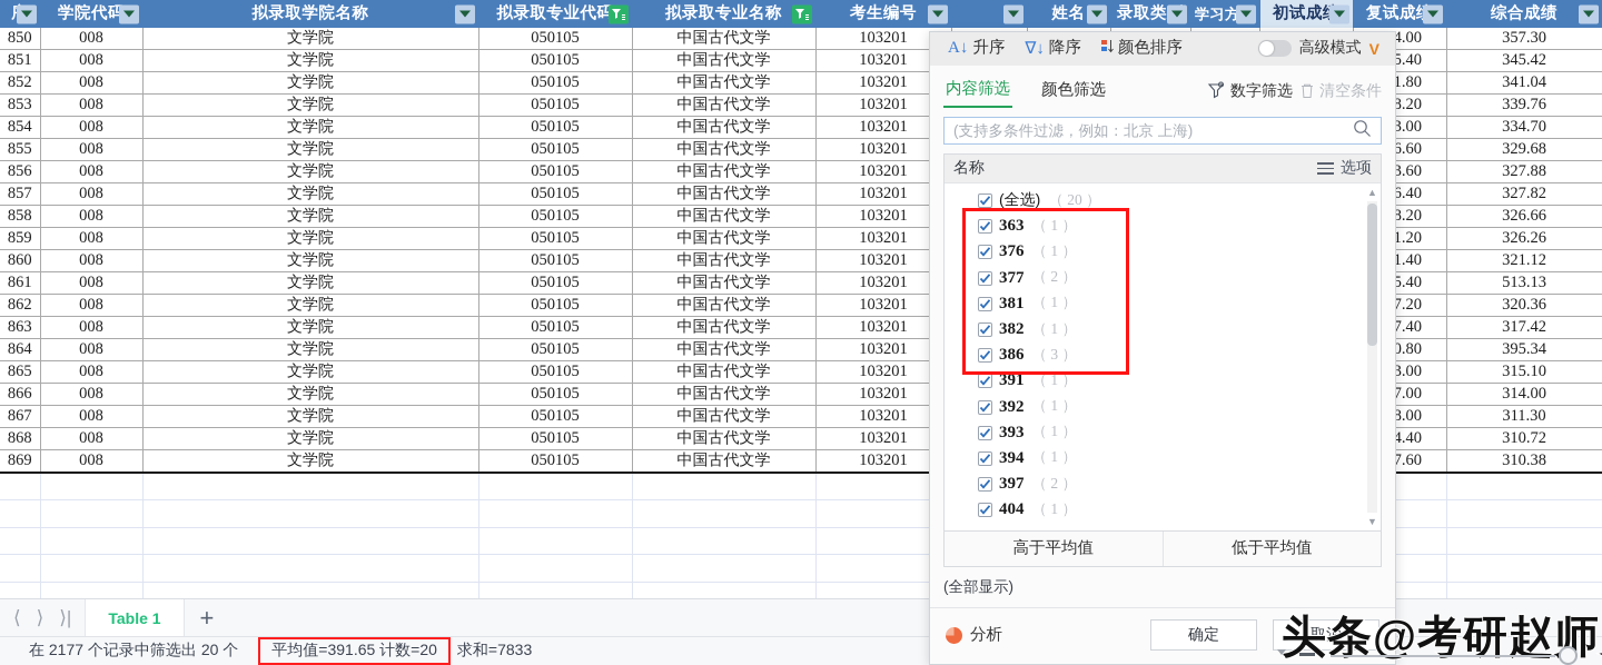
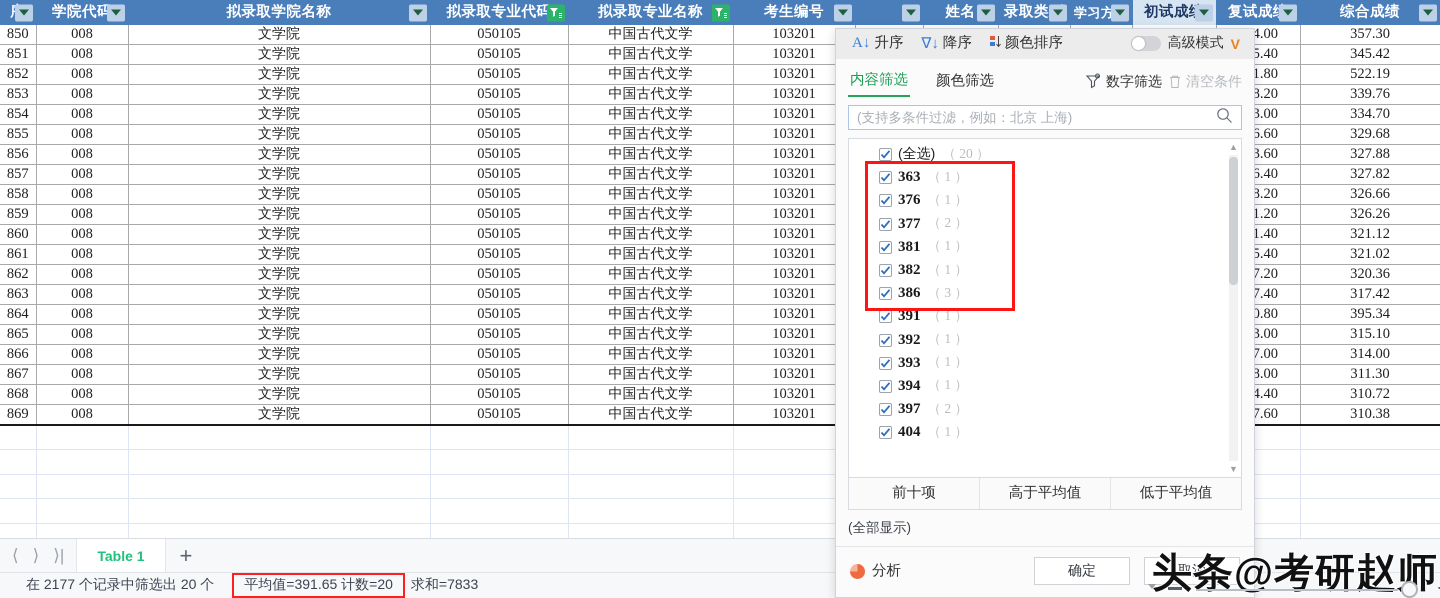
  	学院代码	拟录取学院名称	拟录取专业代码	拟录取专业名称	考生编号		姓名	录取类	学习方	初试成	复试成	综合成绩
  850	008	文学院	050105	中国古代文学	103201						4.00	357.30
  851	008	文学院	050105	中国古代文学	103201						5.40	345.42
- 852	008	文学院	050105	中国古代文学	103201						1.80	341.04
+ 852	008	文学院	050105	中国古代文学	103201						1.80	522.19
  853	008	文学院	050105	中国古代文学	103201						8.20	339.76
  854	008	文学院	050105	中国古代文学	103201						3.00	334.70
  855	008	文学院	050105	中国古代文学	103201						6.60	329.68
  856	008	文学院	050105	中国古代文学	103201						3.60	327.88
  857	008	文学院	050105	中国古代文学	103201						6.40	327.82
  858	008	文学院	050105	中国古代文学	103201						8.20	326.66
  859	008	文学院	050105	中国古代文学	103201						1.20	326.26
  860	008	文学院	050105	中国古代文学	103201						1.40	321.12
- 861	008	文学院	050105	中国古代文学	103201						5.40	513.13
+ 861	008	文学院	050105	中国古代文学	103201						5.40	321.02
  862	008	文学院	050105	中国古代文学	103201						7.20	320.36
  863	008	文学院	050105	中国古代文学	103201						7.40	317.42
  864	008	文学院	050105	中国古代文学	103201						0.80	395.34
  865	008	文学院	050105	中国古代文学	103201						3.00	315.10
  866	008	文学院	050105	中国古代文学	103201						7.00	314.00
  867	008	文学院	050105	中国古代文学	103201						8.00	311.30
  868	008	文学院	050105	中国古代文学	103201						4.40	310.72
  869	008	文学院	050105	中国古代文学	103201						7.60	310.38
  ⟨
  ⟩
  ⟩|
  Table 1
  +
  在 2177 个记录中筛选出 20 个
  平均值=391.65 计数=20
  求和=7833
  A↓
  升序
  ∇↓
  降序
  颜色排序
  高级模式
  V
  内容筛选
  颜色筛选
  数字筛选
  清空条件
  (支持多条件过滤，例如：北京 上海)
- 名称
- 选项
  (全选)
  （ 20 ）
  363
  （ 1 ）
  376
  （ 1 ）
  377
  （ 2 ）
  381
  （ 1 ）
  382
  （ 1 ）
  386
  （ 3 ）
  391
  （ 1 ）
  392
  （ 1 ）
  393
  （ 1 ）
  394
  （ 1 ）
  397
  （ 2 ）
  404
  （ 1 ）
  ▲
  ▼
+ 前十项
  高于平均值
  低于平均值
  (全部显示)
  分析
  确定
  取消
  头条@考研赵师
